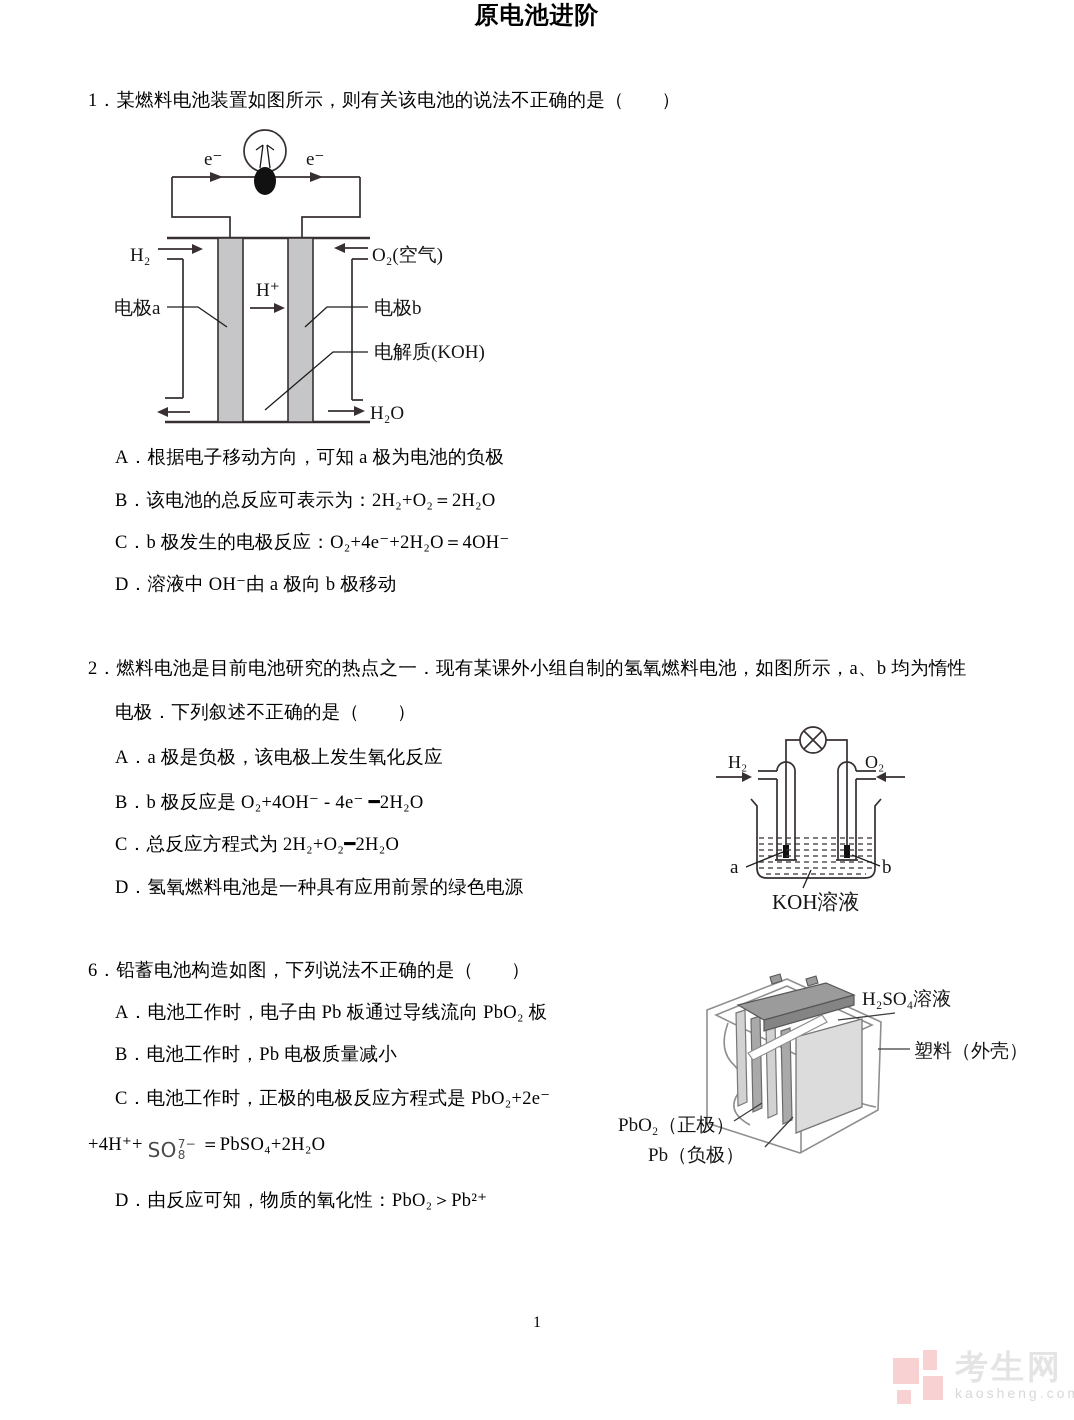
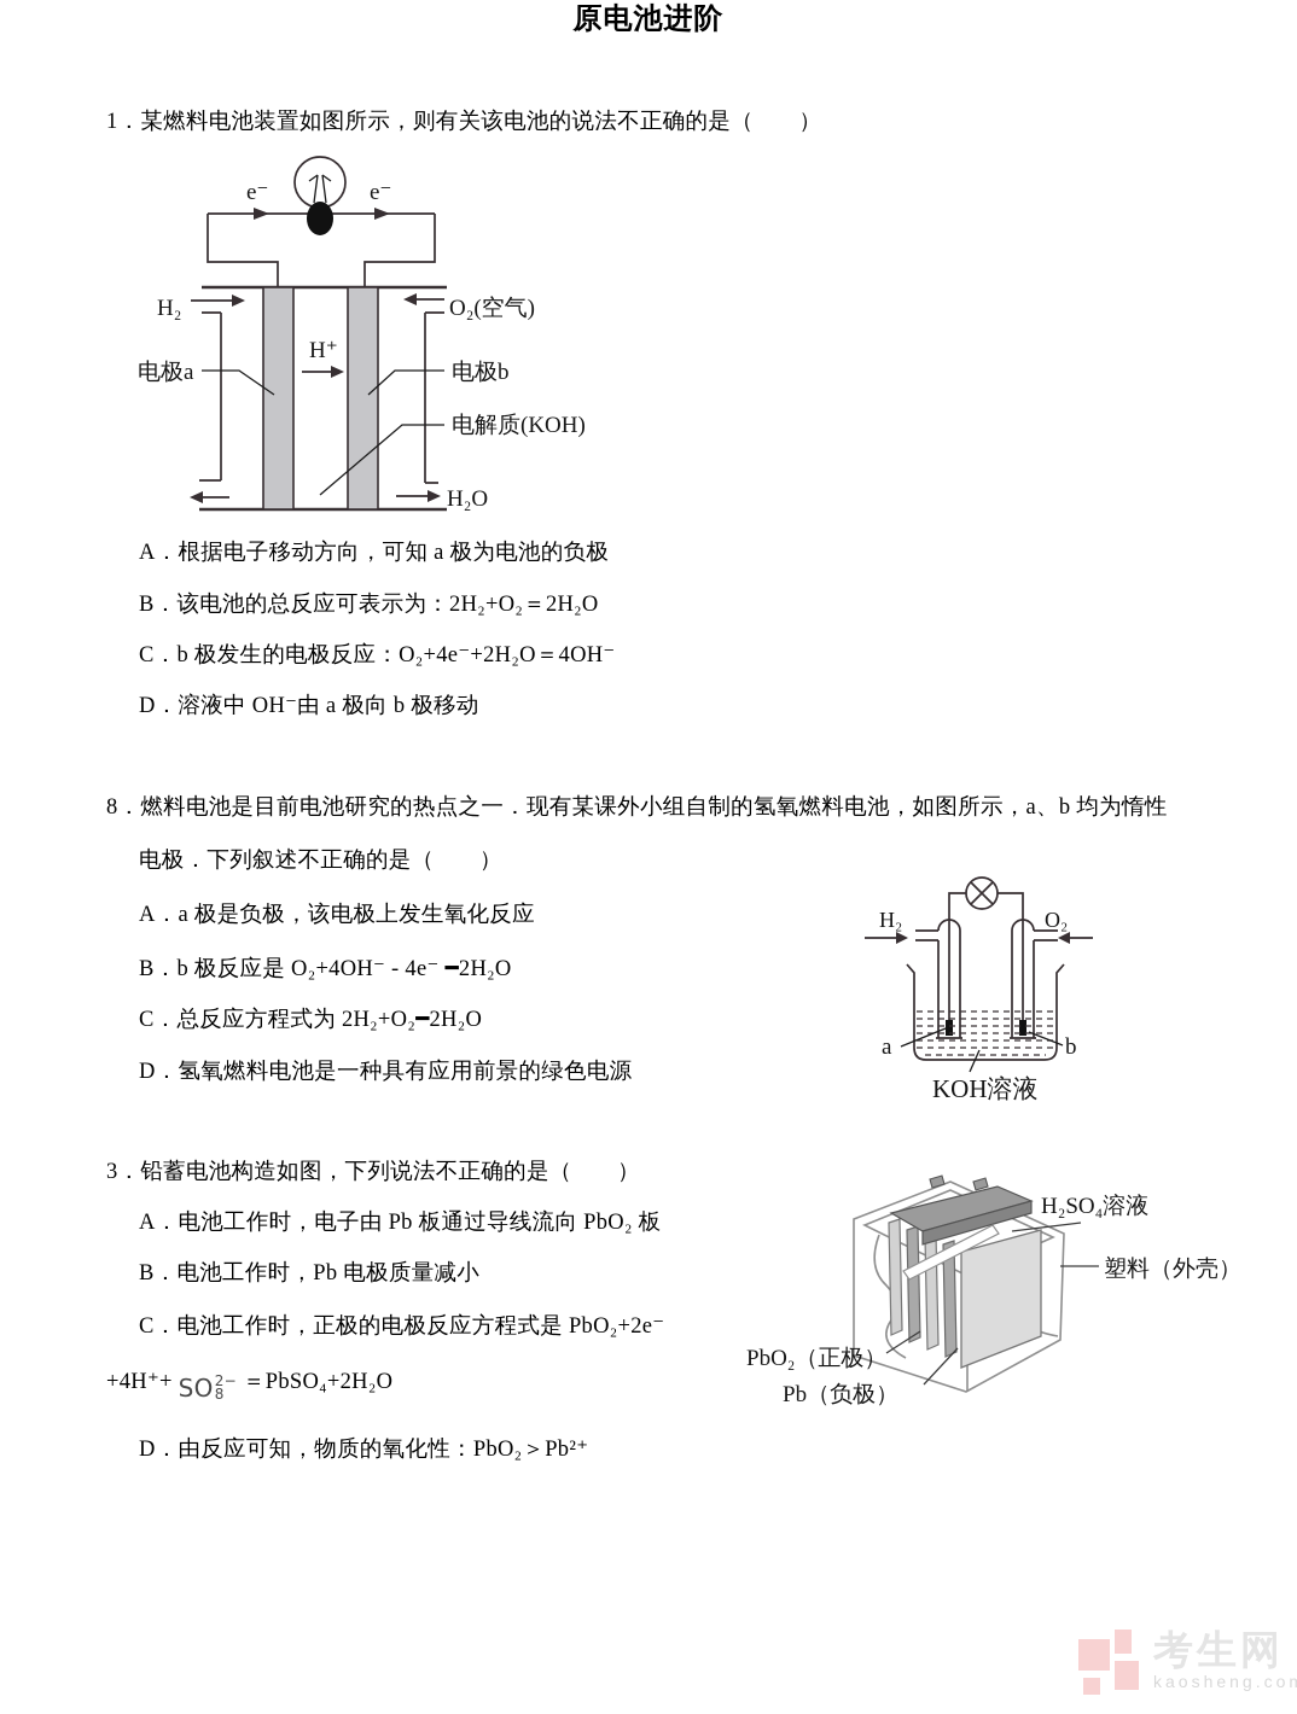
  原电池进阶
  1．某燃料电池装置如图所示，则有关该电池的说法不正确的是（ ）
  e⁻
  e⁻
  H₂
  O₂(空气)
  H⁺
  电极a
  电极b
  电解质(KOH)
  H₂O
  A．根据电子移动方向，可知 a 极为电池的负极
  B．该电池的总反应可表示为：2H₂+O₂＝2H₂O
  C．b 极发生的电极反应：O₂+4e⁻+2H₂O＝4OH⁻
  D．溶液中 OH⁻由 a 极向 b 极移动
- 2．燃料电池是目前电池研究的热点之一．现有某课外小组自制的氢氧燃料电池，如图所示，a、b 均为惰性
+ 8．燃料电池是目前电池研究的热点之一．现有某课外小组自制的氢氧燃料电池，如图所示，a、b 均为惰性
  电极．下列叙述不正确的是（ ）
  A．a 极是负极，该电极上发生氧化反应
  B．b 极反应是 O₂+4OH⁻ - 4e⁻ ━2H₂O
  C．总反应方程式为 2H₂+O₂━2H₂O
  D．氢氧燃料电池是一种具有应用前景的绿色电源
  H₂
  O₂
  a
  b
  KOH溶液
- 6．铅蓄电池构造如图，下列说法不正确的是（ ）
+ 3．铅蓄电池构造如图，下列说法不正确的是（ ）
  A．电池工作时，电子由 Pb 板通过导线流向 PbO₂ 板
  B．电池工作时，Pb 电极质量减小
  C．电池工作时，正极的电极反应方程式是 PbO₂+2e⁻
  +4H⁺+
  SO
- 7−
+ 2−
  8
  ＝PbSO₄+2H₂O
  D．由反应可知，物质的氧化性：PbO₂＞Pb²⁺
  H₂SO₄溶液
  塑料（外壳）
  PbO₂（正极）
  Pb（负极）
- 1
  考生网
  kaosheng.co
